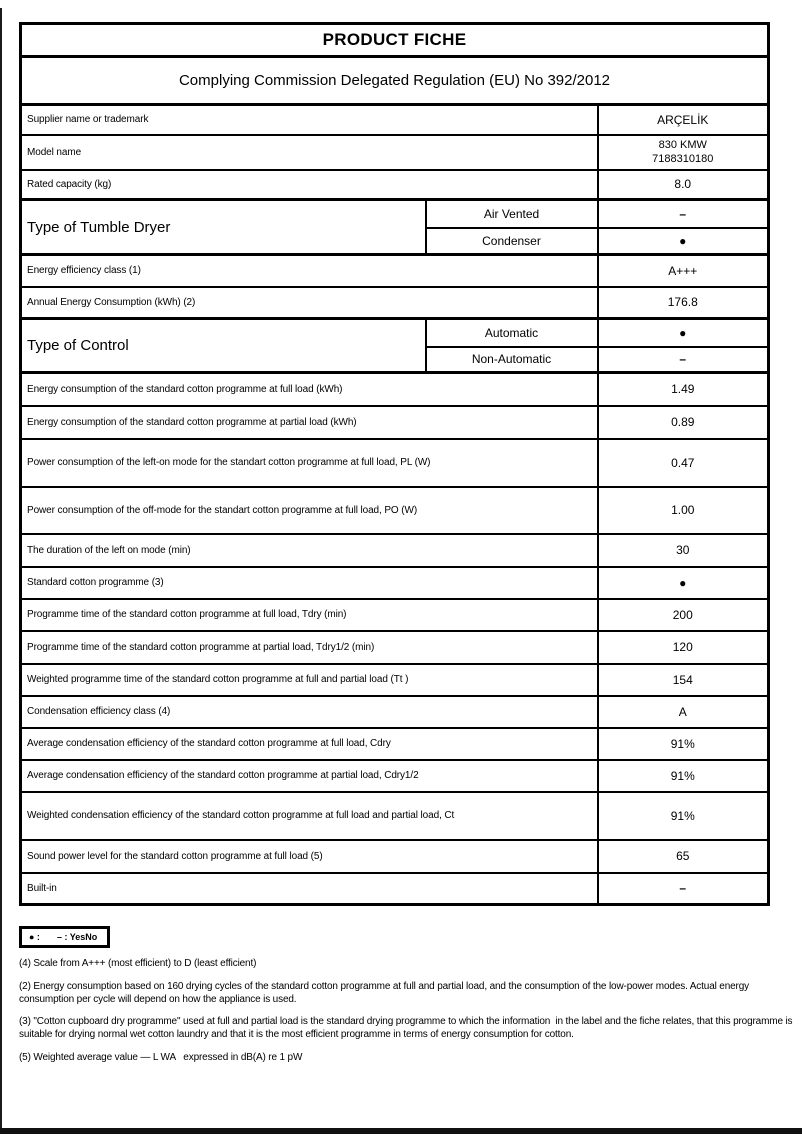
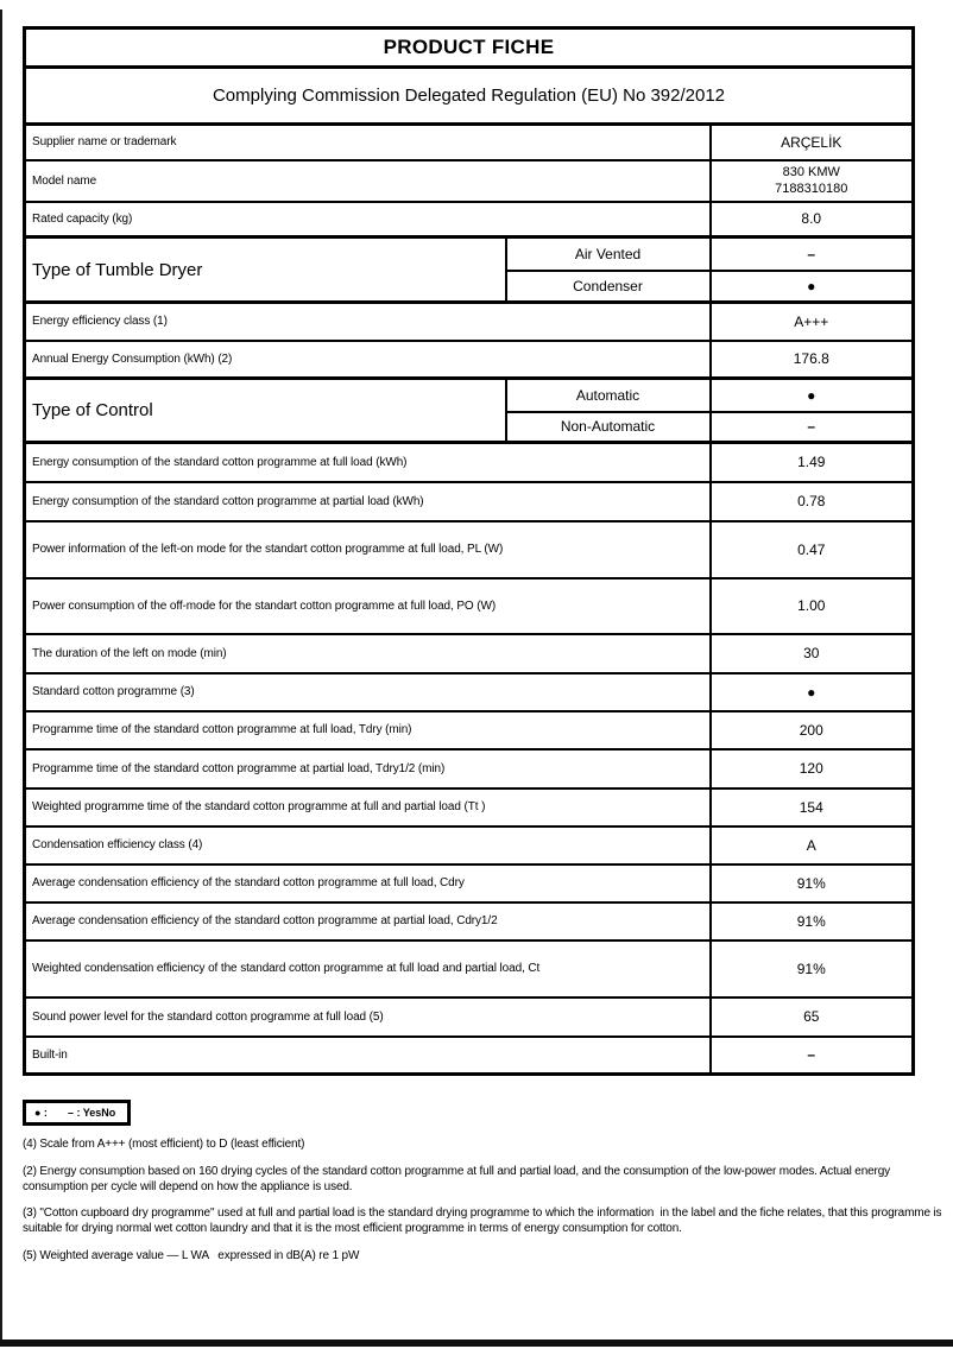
  PRODUCT FICHE
  Complying Commission Delegated Regulation (EU) No 392/2012
  Supplier name or trademark	ARÇELİK
  Model name	830 KMW 7188310180
  Rated capacity (kg)	8.0
  Type of Tumble Dryer	Air Vented	–
  Condenser	●
  Energy efficiency class (1)	A+++
  Annual Energy Consumption (kWh) (2)	176.8
  Type of Control	Automatic	●
  Non-Automatic	–
  Energy consumption of the standard cotton programme at full load (kWh)	1.49
- Energy consumption of the standard cotton programme at partial load (kWh)	0.89
+ Energy consumption of the standard cotton programme at partial load (kWh)	0.78
- Power consumption of the left-on mode for the standart cotton programme at full load, PL (W)	0.47
+ Power information of the left-on mode for the standart cotton programme at full load, PL (W)	0.47
  Power consumption of the off-mode for the standart cotton programme at full load, PO (W)	1.00
  The duration of the left on mode (min)	30
  Standard cotton programme (3)	●
  Programme time of the standard cotton programme at full load, Tdry (min)	200
  Programme time of the standard cotton programme at partial load, Tdry1/2 (min)	120
  Weighted programme time of the standard cotton programme at full and partial load (Tt )	154
  Condensation efficiency class (4)	A
  Average condensation efficiency of the standard cotton programme at full load, Cdry	91%
  Average condensation efficiency of the standard cotton programme at partial load, Cdry1/2	91%
  Weighted condensation efficiency of the standard cotton programme at full load and partial load, Ct	91%
  Sound power level for the standard cotton programme at full load (5)	65
  Built-in	–
  ● :
  – : YesNo
  (4) Scale from A+++ (most efficient) to D (least efficient)
  (2) Energy consumption based on 160 drying cycles of the standard cotton programme at full and partial load, and the consumption of the low-power modes. Actual energy consumption per cycle will depend on how the appliance is used.
  (3) "Cotton cupboard dry programme" used at full and partial load is the standard drying programme to which the information in the label and the fiche relates, that this programme is suitable for drying normal wet cotton laundry and that it is the most efficient programme in terms of energy consumption for cotton.
  (5) Weighted average value — L WA expressed in dB(A) re 1 pW
